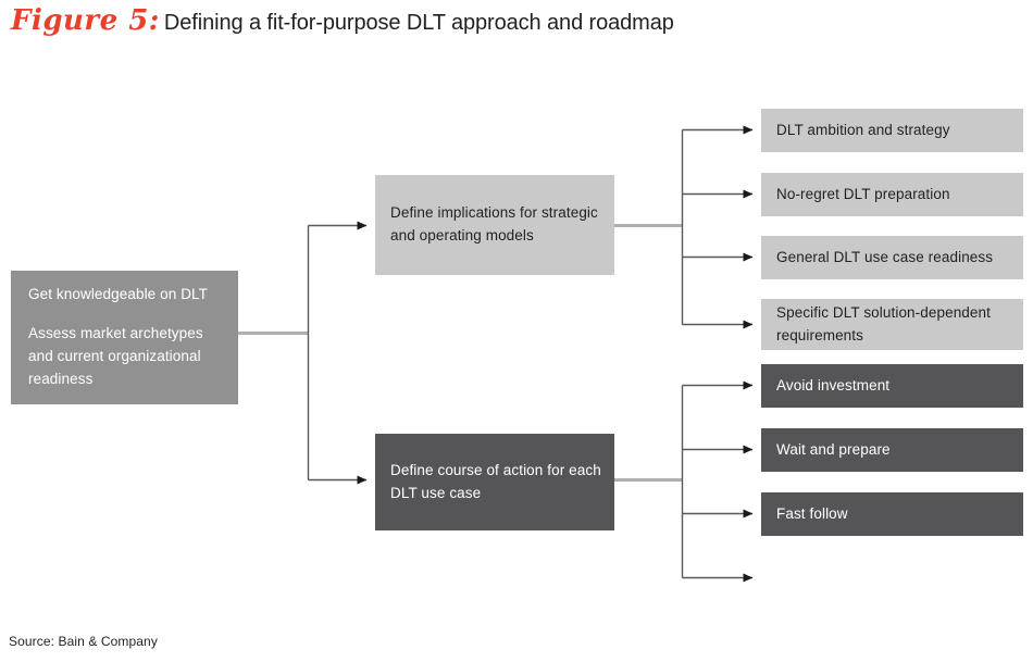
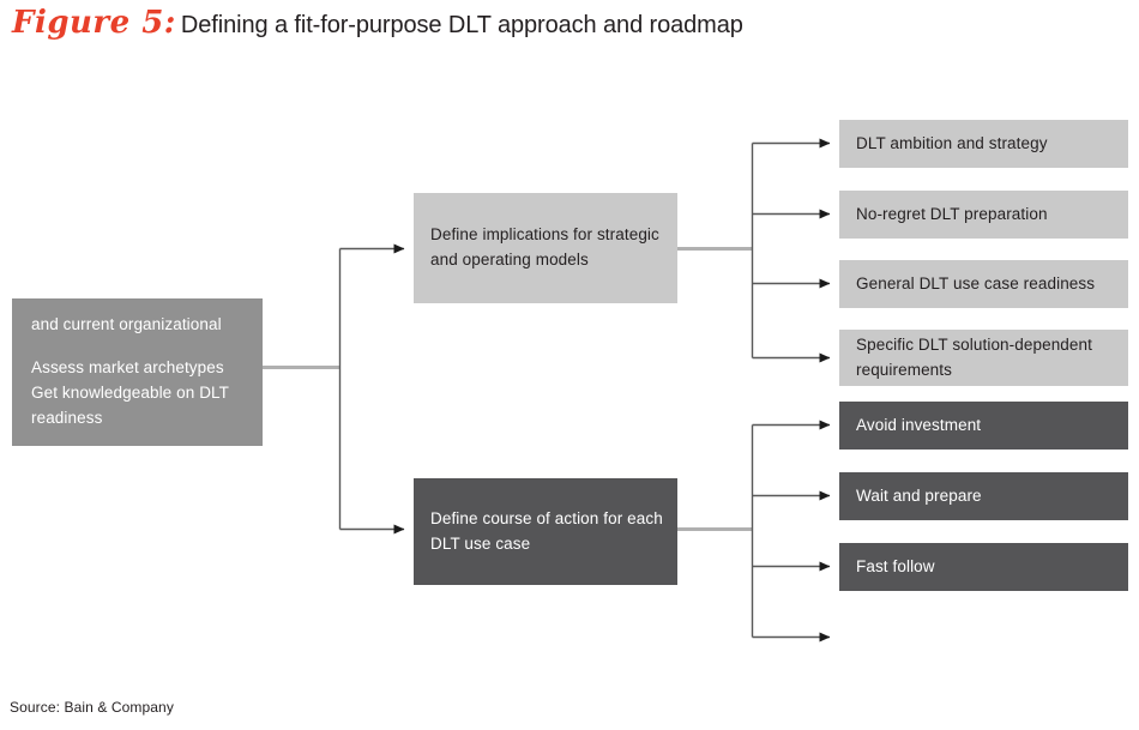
  Figure 5: Defining a fit-for-purpose DLT approach and roadmap
- Get knowledgeable on DLT
+ and current organizational
  Assess market archetypes
- and current organizational
+ Get knowledgeable on DLT
  readiness
  Define implications for strategic
  and operating models
  Define course of action for each
  DLT use case
  DLT ambition and strategy
  No-regret DLT preparation
  General DLT use case readiness
  Specific DLT solution-dependent
  requirements
  Avoid investment
  Wait and prepare
  Fast follow
  Source: Bain & Company
